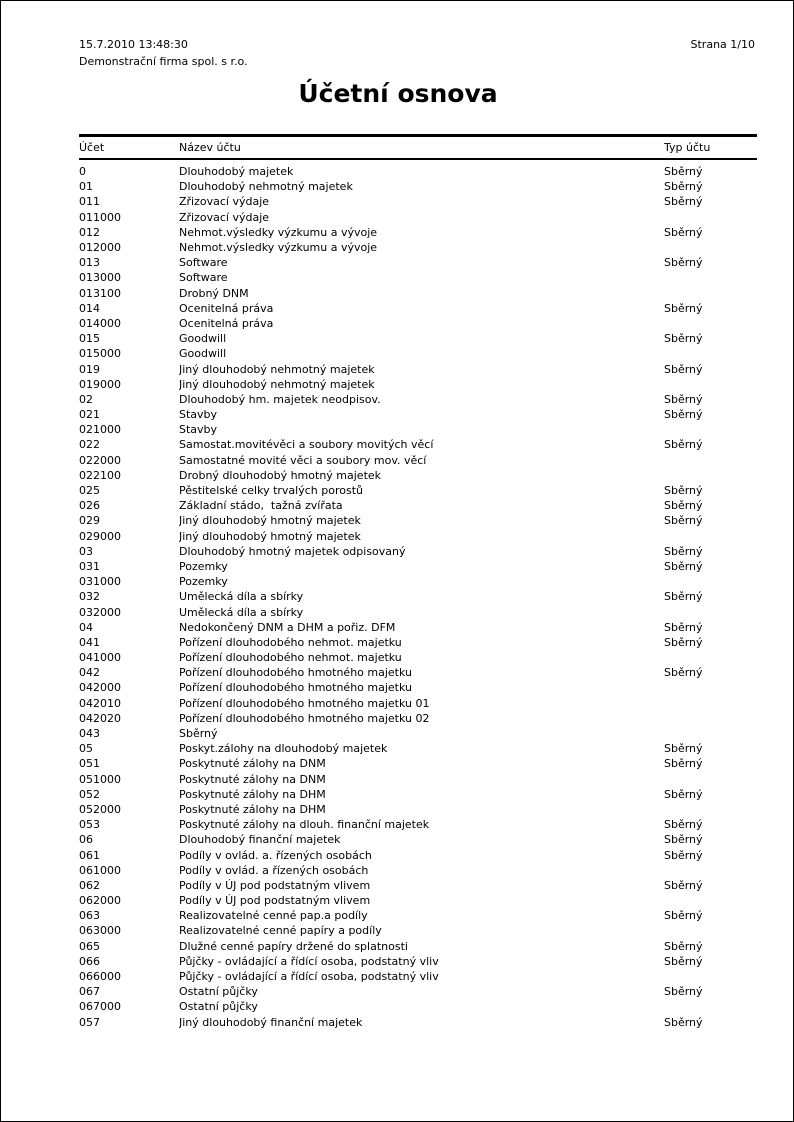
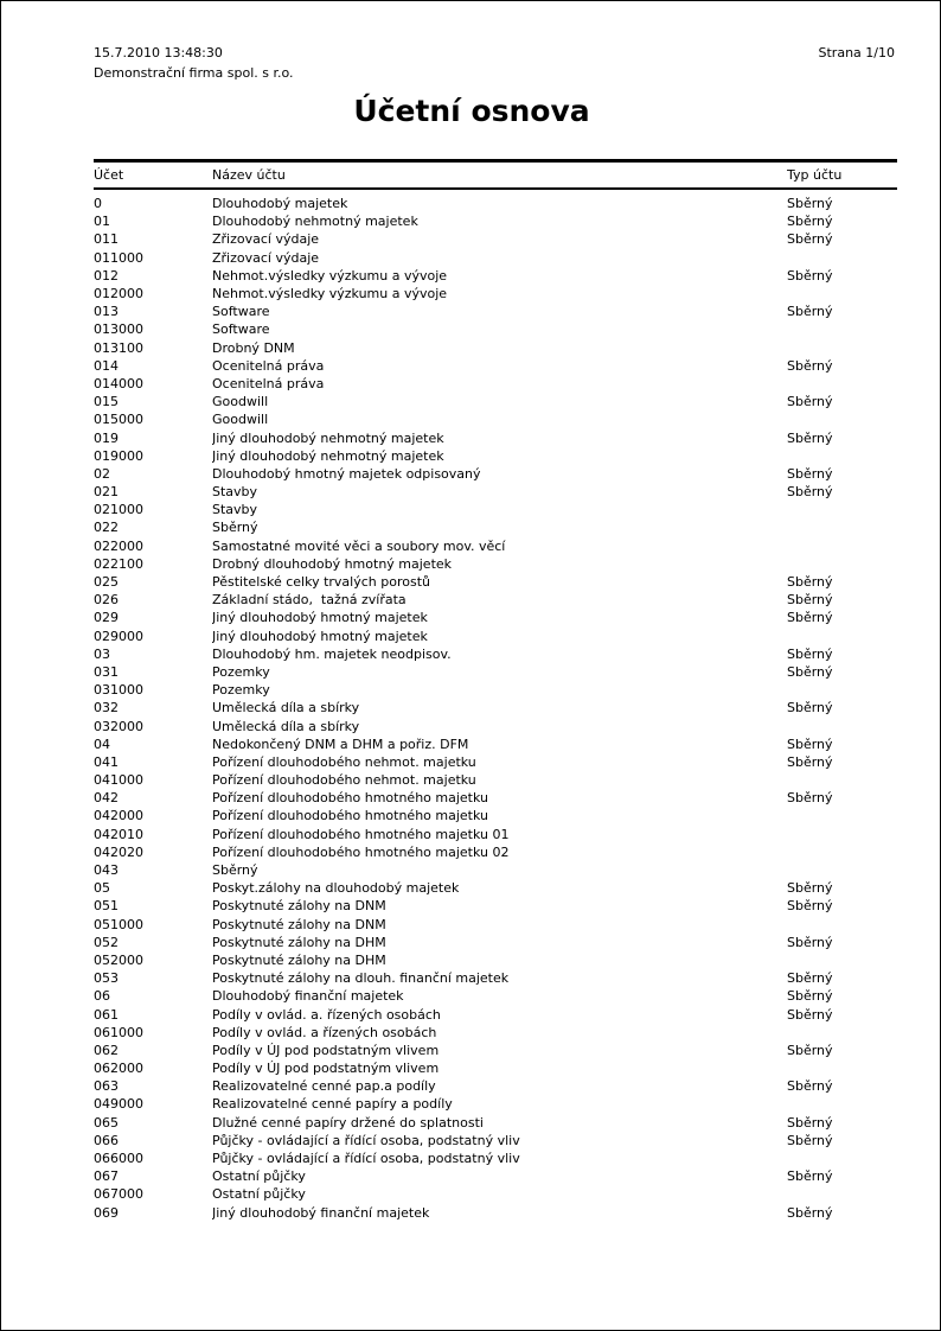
  15.7.2010 13:48:30
  Demonstrační firma spol. s r.o.
  Strana 1/10
  Účetní osnova
  Účet
  Název účtu
  Typ účtu
  0
  Dlouhodobý majetek
  Sběrný
  01
  Dlouhodobý nehmotný majetek
  Sběrný
  011
  Zřizovací výdaje
  Sběrný
  011000
  Zřizovací výdaje
  012
  Nehmot.výsledky výzkumu a vývoje
  Sběrný
  012000
  Nehmot.výsledky výzkumu a vývoje
  013
  Software
  Sběrný
  013000
  Software
  013100
  Drobný DNM
  014
  Ocenitelná práva
  Sběrný
  014000
  Ocenitelná práva
  015
  Goodwill
  Sběrný
  015000
  Goodwill
  019
  Jiný dlouhodobý nehmotný majetek
  Sběrný
  019000
  Jiný dlouhodobý nehmotný majetek
  02
- Dlouhodobý hm. majetek neodpisov.
+ Dlouhodobý hmotný majetek odpisovaný
  Sběrný
  021
  Stavby
  Sběrný
  021000
  Stavby
  022
- Samostat.movitévěci a soubory movitých věcí
  Sběrný
  022000
  Samostatné movité věci a soubory mov. věcí
  022100
  Drobný dlouhodobý hmotný majetek
  025
  Pěstitelské celky trvalých porostů
  Sběrný
  026
  Základní stádo, tažná zvířata
  Sběrný
  029
  Jiný dlouhodobý hmotný majetek
  Sběrný
  029000
  Jiný dlouhodobý hmotný majetek
  03
- Dlouhodobý hmotný majetek odpisovaný
+ Dlouhodobý hm. majetek neodpisov.
  Sběrný
  031
  Pozemky
  Sběrný
  031000
  Pozemky
  032
  Umělecká díla a sbírky
  Sběrný
  032000
  Umělecká díla a sbírky
  04
  Nedokončený DNM a DHM a pořiz. DFM
  Sběrný
  041
  Pořízení dlouhodobého nehmot. majetku
  Sběrný
  041000
  Pořízení dlouhodobého nehmot. majetku
  042
  Pořízení dlouhodobého hmotného majetku
  Sběrný
  042000
  Pořízení dlouhodobého hmotného majetku
  042010
  Pořízení dlouhodobého hmotného majetku 01
  042020
  Pořízení dlouhodobého hmotného majetku 02
  043
  Sběrný
  05
  Poskyt.zálohy na dlouhodobý majetek
  Sběrný
  051
  Poskytnuté zálohy na DNM
  Sběrný
  051000
  Poskytnuté zálohy na DNM
  052
  Poskytnuté zálohy na DHM
  Sběrný
  052000
  Poskytnuté zálohy na DHM
  053
  Poskytnuté zálohy na dlouh. finanční majetek
  Sběrný
  06
  Dlouhodobý finanční majetek
  Sběrný
  061
  Podíly v ovlád. a. řízených osobách
  Sběrný
  061000
  Podíly v ovlád. a řízených osobách
  062
  Podíly v ÚJ pod podstatným vlivem
  Sběrný
  062000
  Podíly v ÚJ pod podstatným vlivem
  063
  Realizovatelné cenné pap.a podíly
  Sběrný
- 063000
+ 049000
  Realizovatelné cenné papíry a podíly
  065
  Dlužné cenné papíry držené do splatnosti
  Sběrný
  066
  Půjčky - ovládající a řídící osoba, podstatný vliv
  Sběrný
  066000
  Půjčky - ovládající a řídící osoba, podstatný vliv
  067
  Ostatní půjčky
  Sběrný
  067000
  Ostatní půjčky
- 057
+ 069
  Jiný dlouhodobý finanční majetek
  Sběrný
